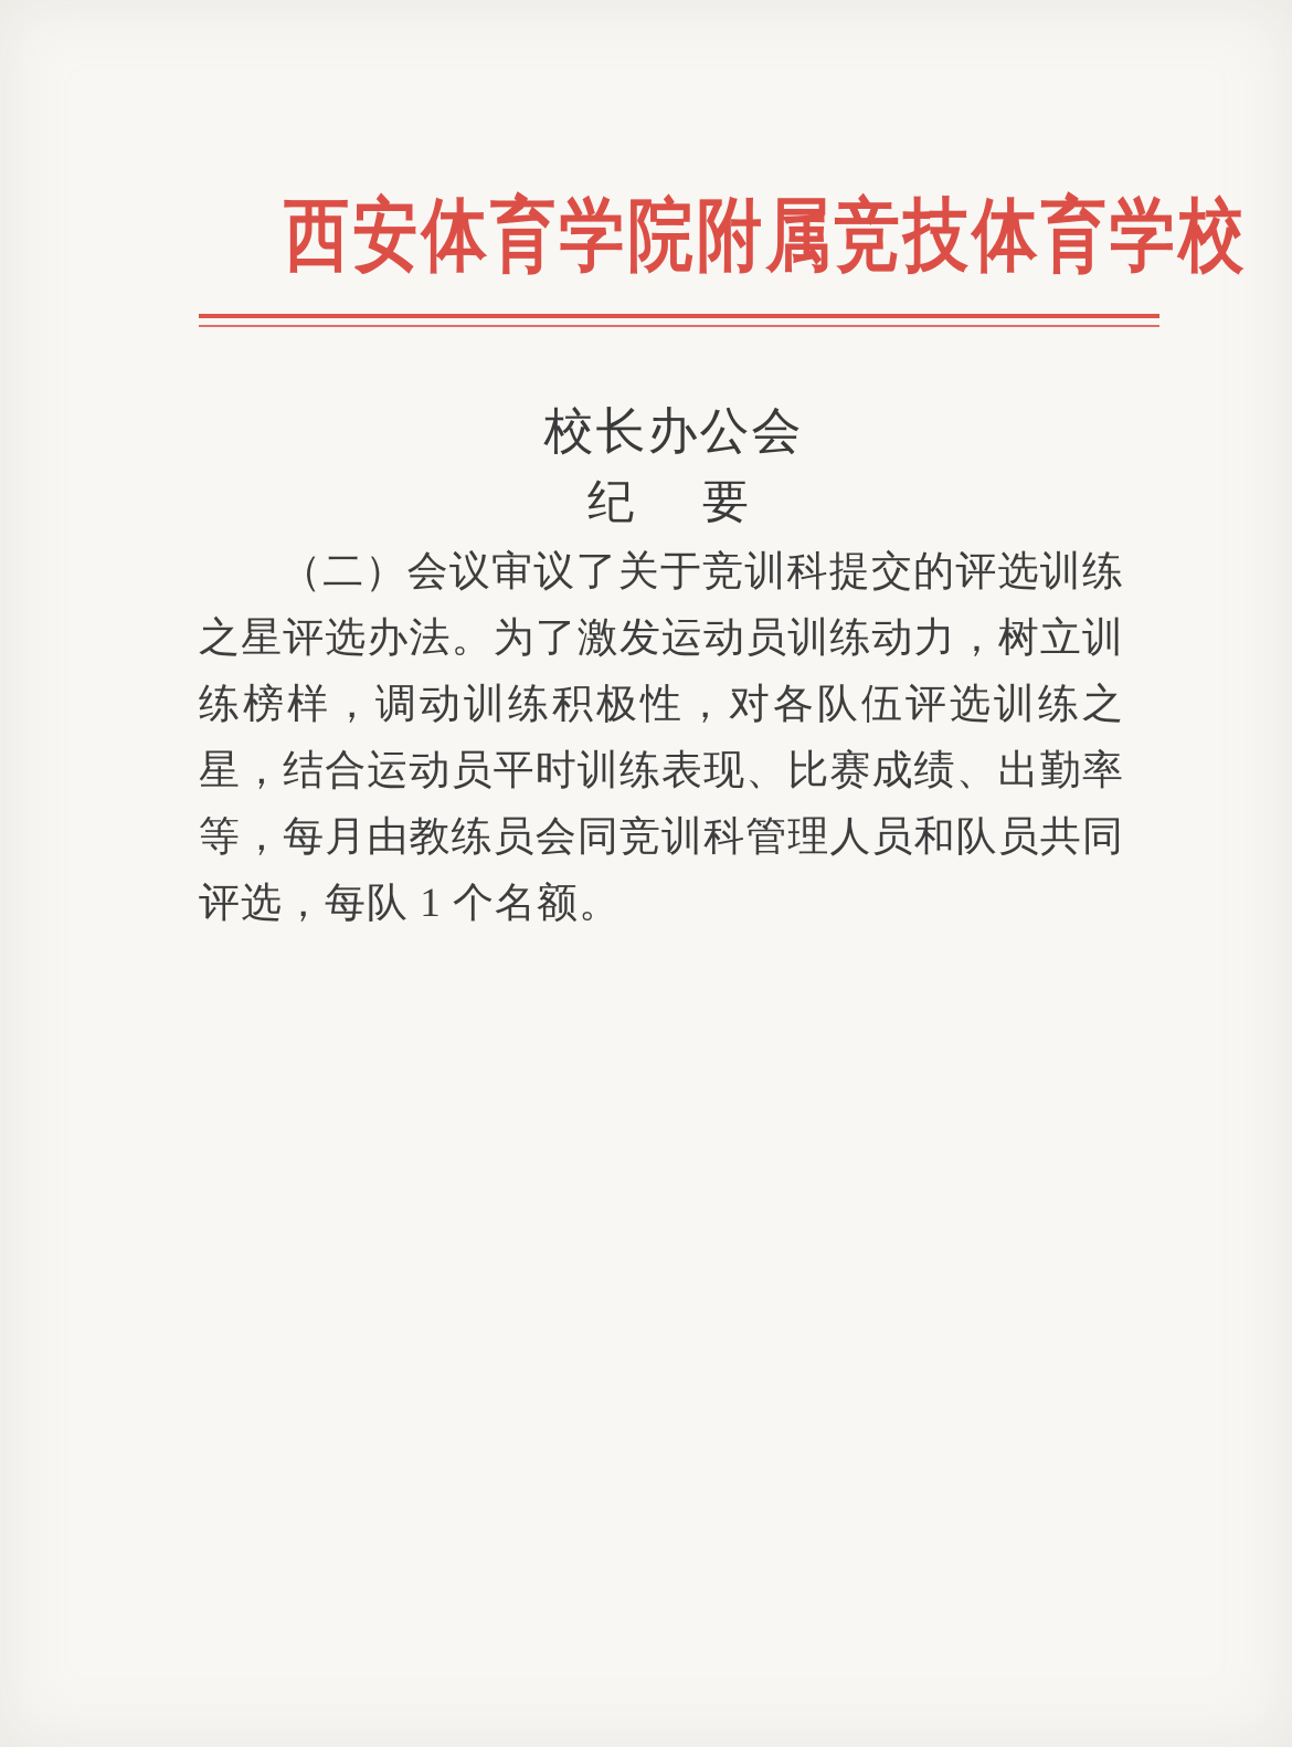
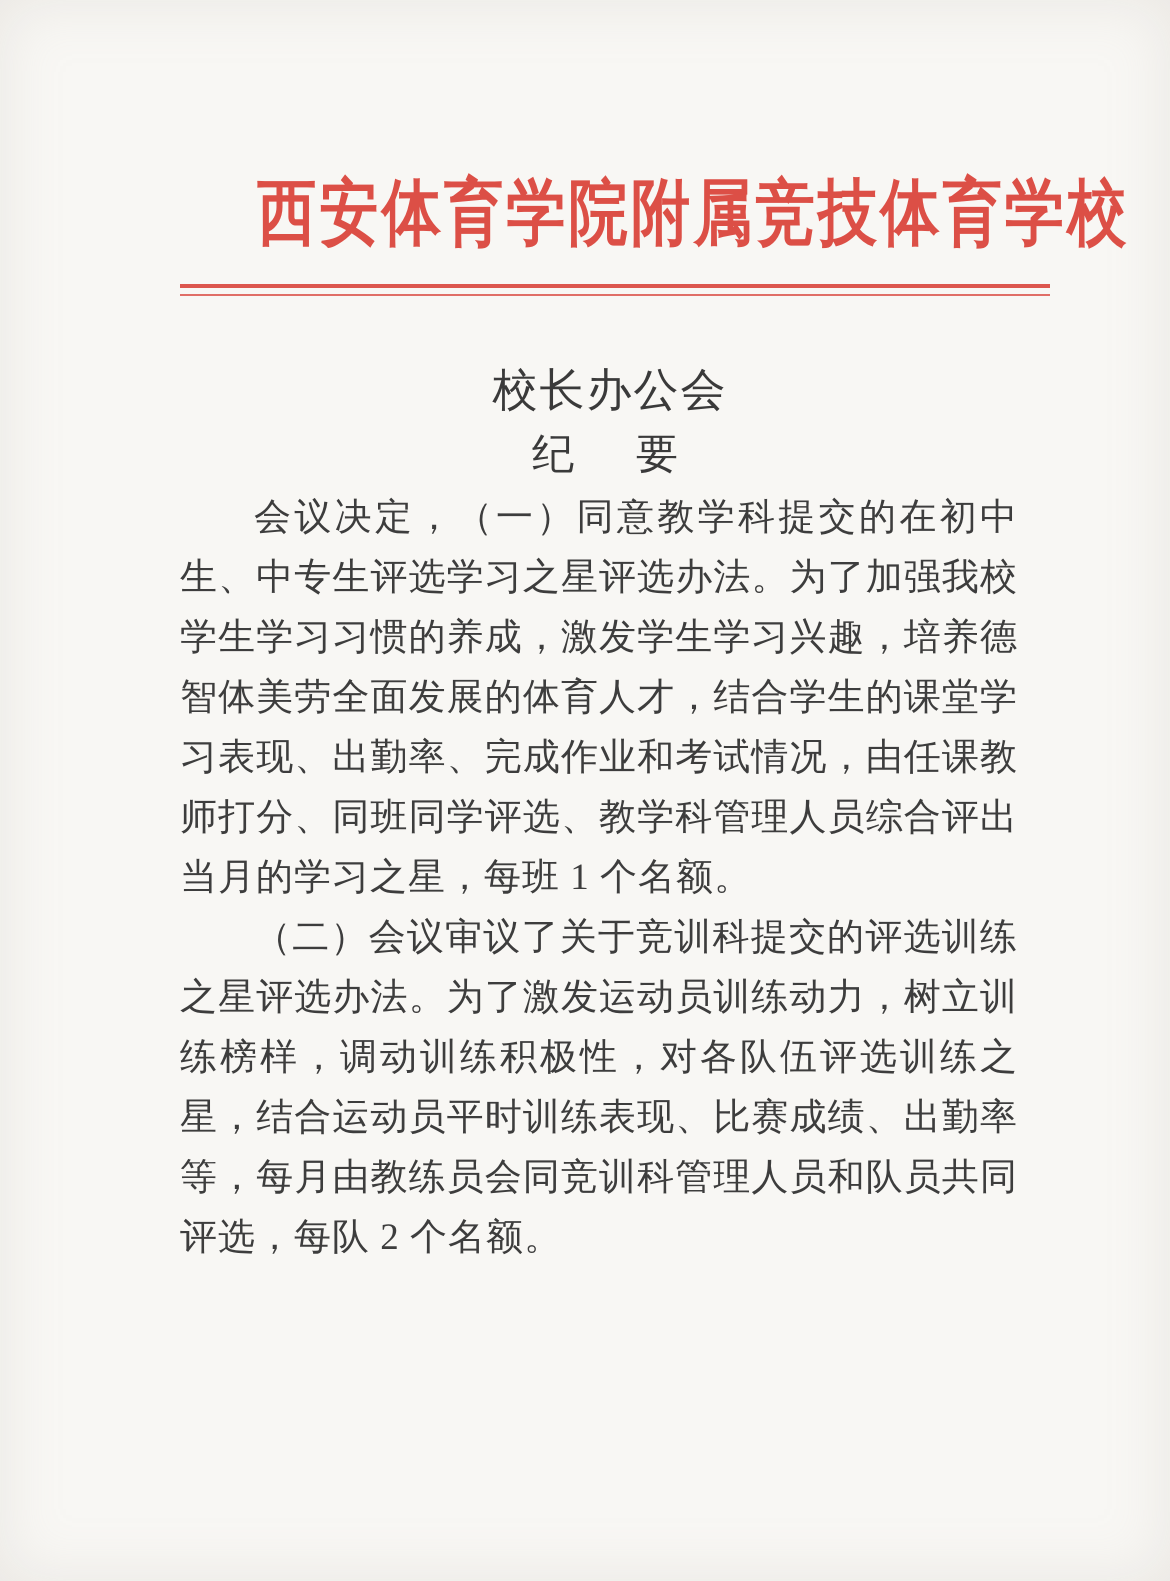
  西安体育学院附属竞技体育学校
  校长办公会
  纪 要
+ 会议决定，（一）同意教学科提交的在初中生、中专生评选学习之星评选办法。为了加强我校学生学习习惯的养成，激发学生学习兴趣，培养德智体美劳全面发展的体育人才，结合学生的课堂学习表现、出勤率、完成作业和考试情况，由任课教师打分、同班同学评选、教学科管理人员综合评出当月的学习之星，每班 1 个名额。
- （二）会议审议了关于竞训科提交的评选训练之星评选办法。为了激发运动员训练动力，树立训练榜样，调动训练积极性，对各队伍评选训练之星，结合运动员平时训练表现、比赛成绩、出勤率等，每月由教练员会同竞训科管理人员和队员共同评选，每队 1 个名额。
+ （二）会议审议了关于竞训科提交的评选训练之星评选办法。为了激发运动员训练动力，树立训练榜样，调动训练积极性，对各队伍评选训练之星，结合运动员平时训练表现、比赛成绩、出勤率等，每月由教练员会同竞训科管理人员和队员共同评选，每队 2 个名额。
